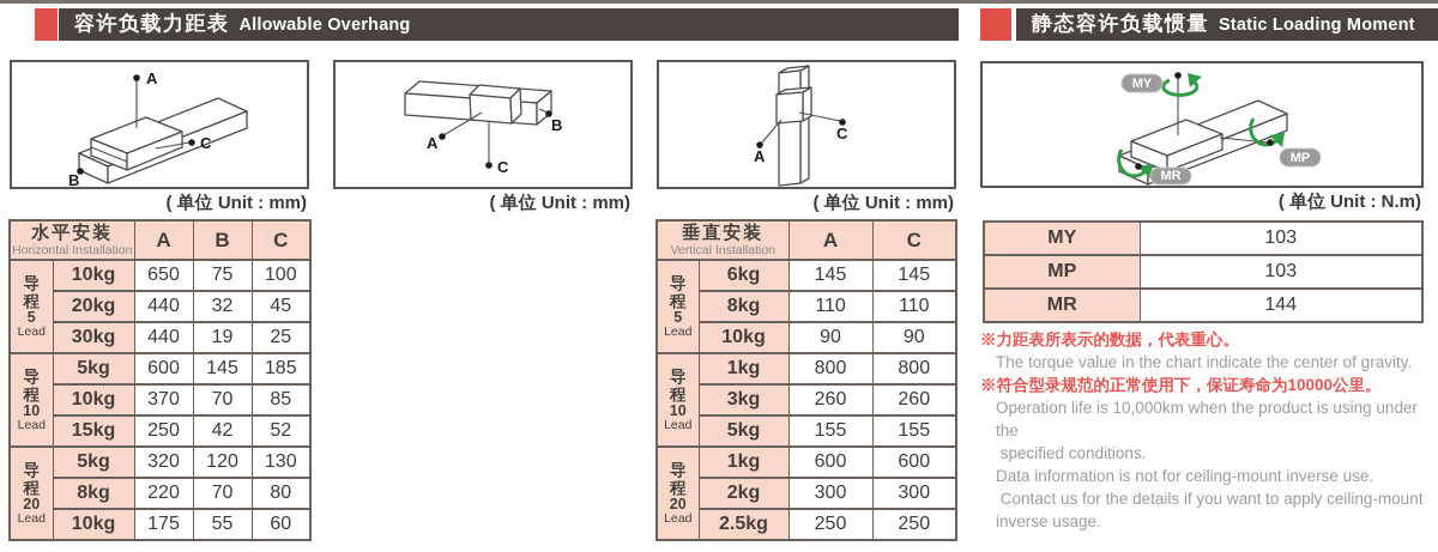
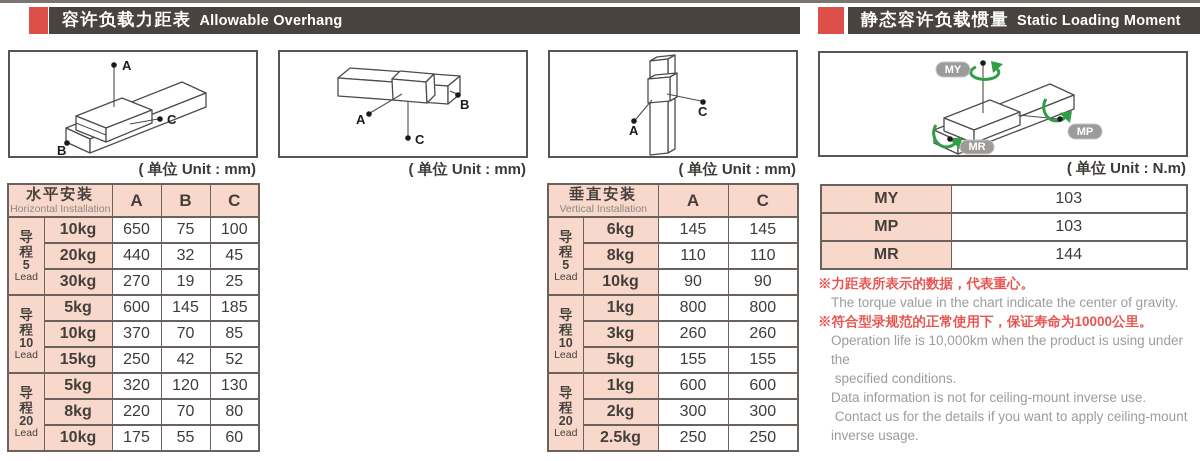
  容许负载力距表
  Allowable Overhang
  静态容许负载惯量
  Static Loading Moment
  A
  C
  B
  ( 单位 Unit : mm)
  A
  C
  B
  ( 单位 Unit : mm)
  A
  C
  ( 单位 Unit : mm)
  MY
  MP
  MR
  ( 单位 Unit : N.m)
  水平安装 Horizontal Installation	A	B	C
  导程 5 Lead	10kg	650	75	100
  20kg	440	32	45
- 30kg	440	19	25
+ 30kg	270	19	25
  导程 10 Lead	5kg	600	145	185
  10kg	370	70	85
  15kg	250	42	52
  导程 20 Lead	5kg	320	120	130
  8kg	220	70	80
  10kg	175	55	60
  垂直安装 Vertical Installation	A	C
  导程 5 Lead	6kg	145	145
  8kg	110	110
  10kg	90	90
  导程 10 Lead	1kg	800	800
  3kg	260	260
  5kg	155	155
  导程 20 Lead	1kg	600	600
  2kg	300	300
  2.5kg	250	250
  MY	103
  MP	103
  MR	144
  ※力距表所表示的数据，代表重心。
  The torque value in the chart indicate the center of gravity.
  ※符合型录规范的正常使用下，保证寿命为10000公里。
  Operation life is 10,000km when the product is using under the
  specified conditions.
  Data information is not for ceiling-mount inverse use.
  Contact us for the details if you want to apply ceiling-mount
  inverse usage.
